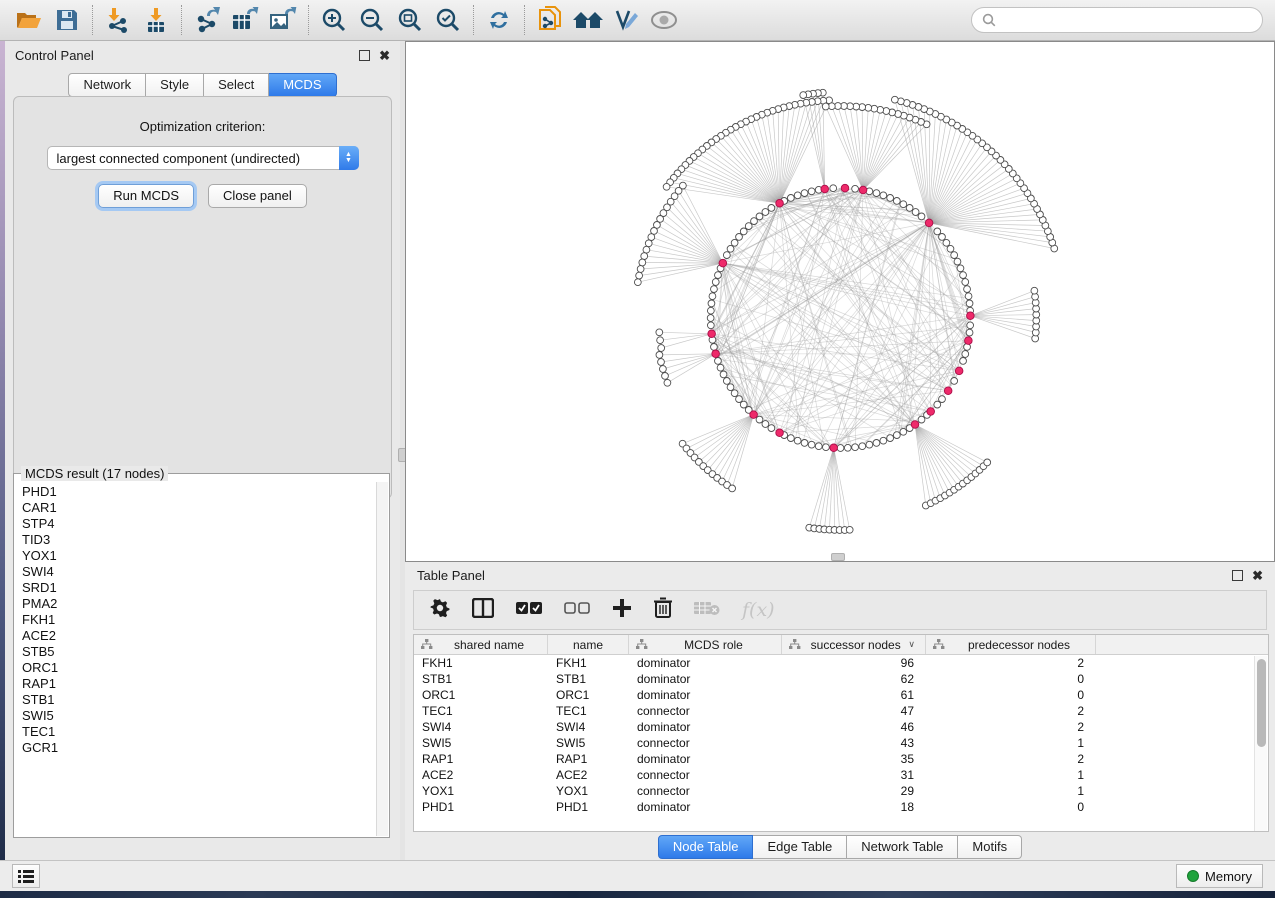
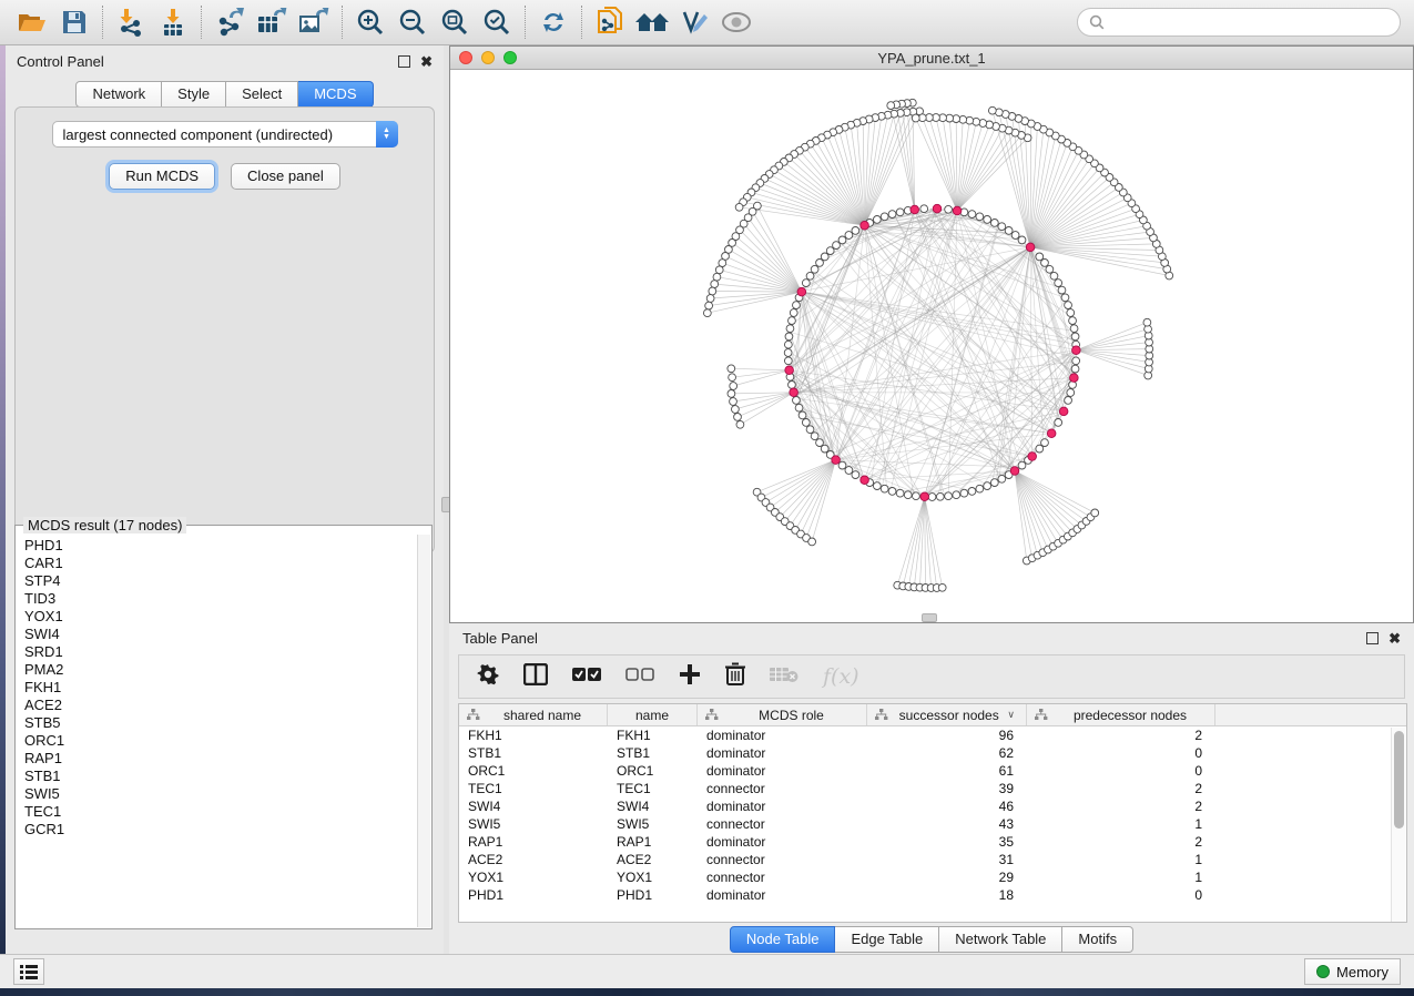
  Control Panel
  ✖
  Network
  Style
  Select
  MCDS
- Optimization criterion:
  largest connected component (undirected)
  Run MCDS
  Close panel
  PHD1
  CAR1
  STP4
  TID3
  YOX1
  SWI4
  SRD1
  PMA2
  FKH1
  ACE2
  STB5
  ORC1
  RAP1
  STB1
  SWI5
  TEC1
  GCR1
  MCDS result (17 nodes)
+ YPA_prune.txt_1
  Table Panel
  ✖
  f(x)
  shared name
  name
  MCDS role
  successor nodes
  ∨
  predecessor nodes
  FKH1
  FKH1
  dominator
  96
  2
  STB1
  STB1
  dominator
  62
  0
  ORC1
  ORC1
  dominator
  61
  0
  TEC1
  TEC1
  connector
- 47
+ 39
  2
  SWI4
  SWI4
  dominator
  46
  2
  SWI5
  SWI5
  connector
  43
  1
  RAP1
  RAP1
  dominator
  35
  2
  ACE2
  ACE2
  connector
  31
  1
  YOX1
  YOX1
  connector
  29
  1
  PHD1
  PHD1
  dominator
  18
  0
  Node Table
  Edge Table
  Network Table
  Motifs
  Memory
